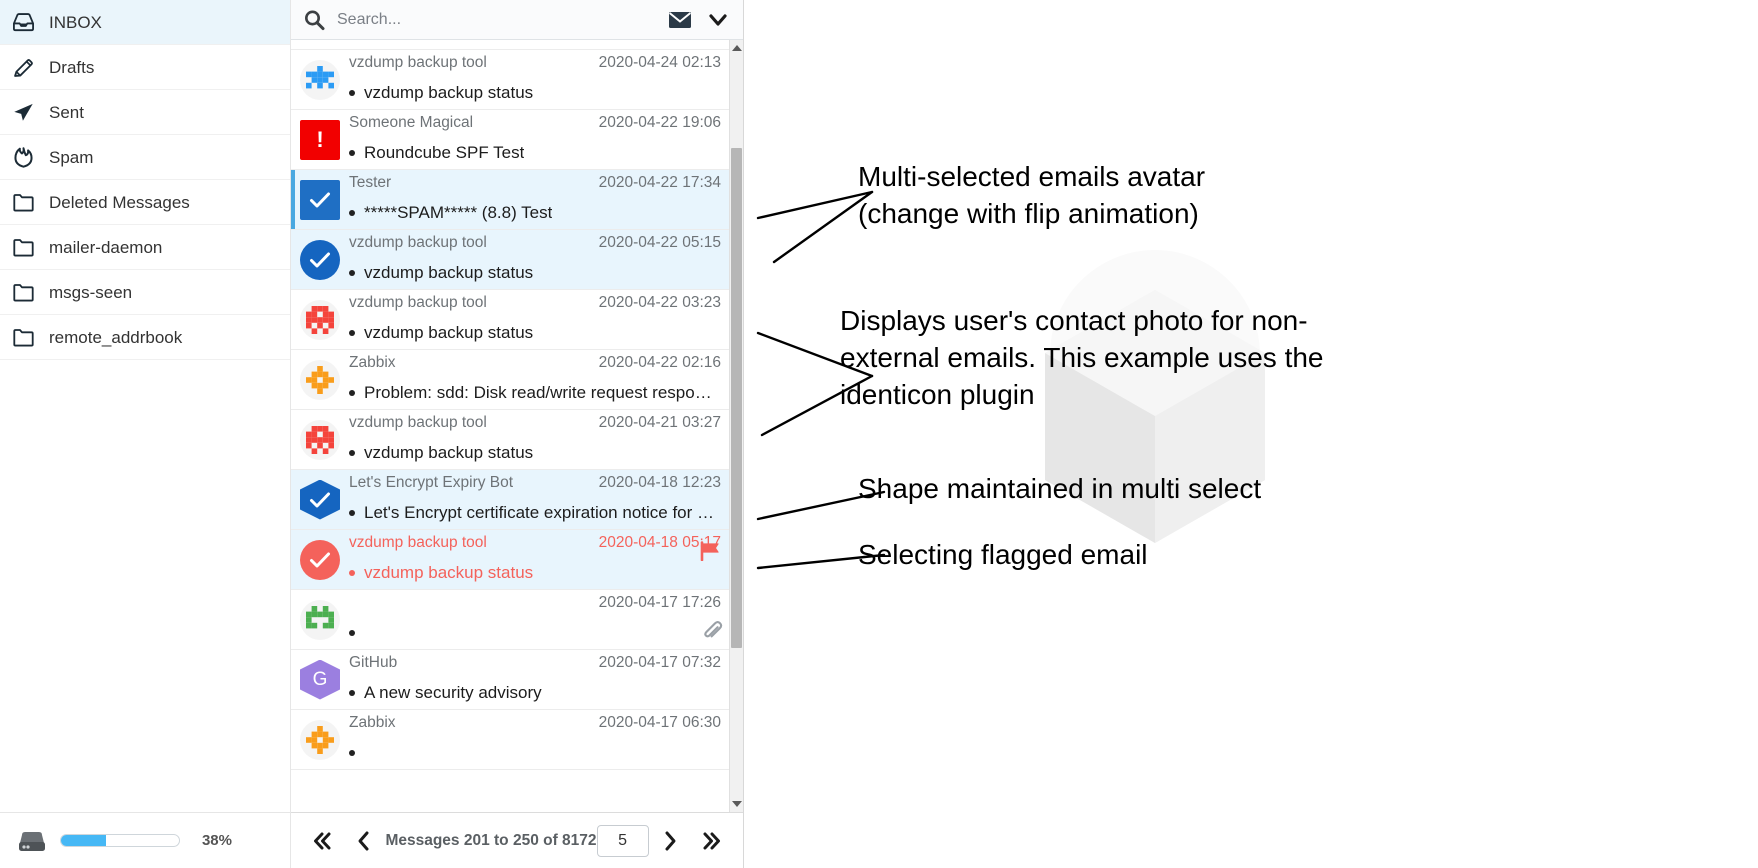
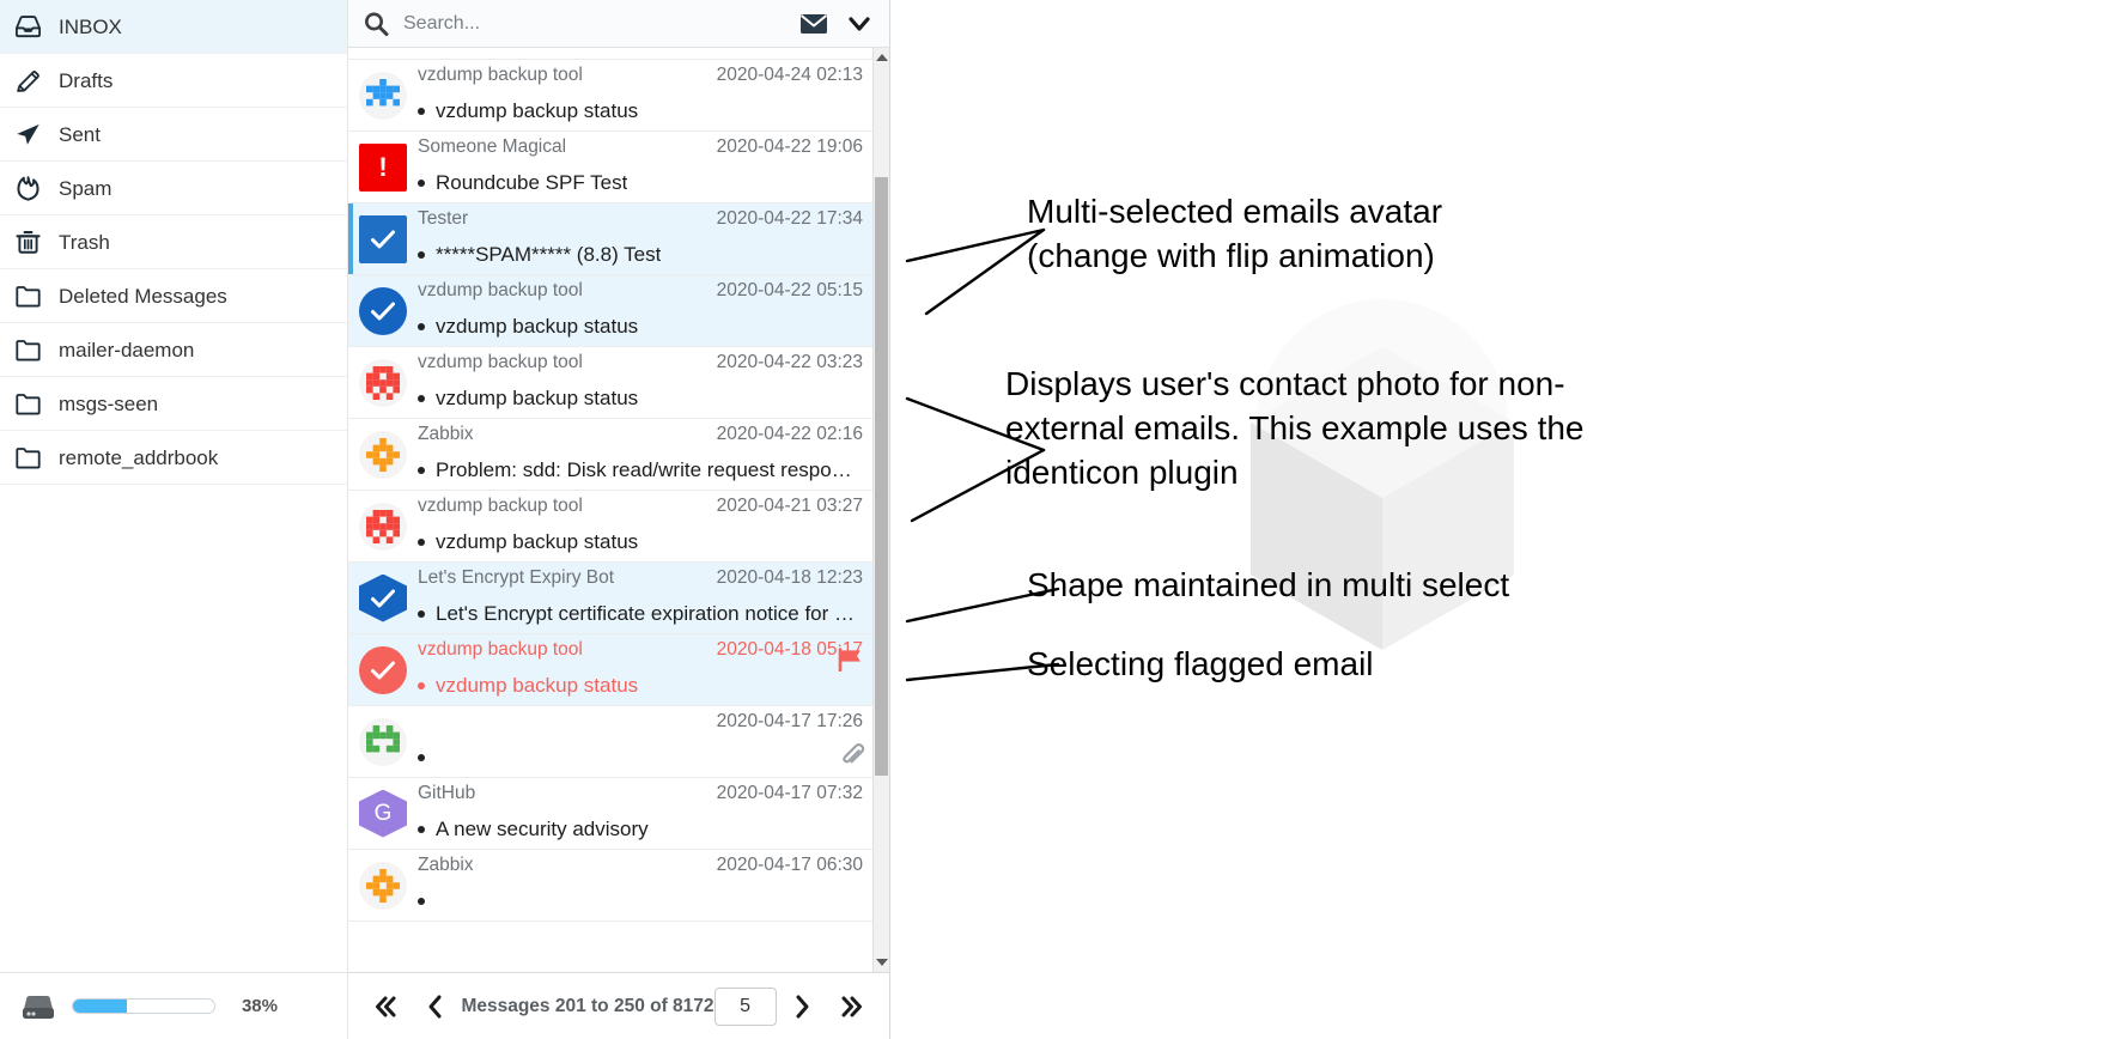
  INBOX
  Drafts
  Sent
  Spam
+ Trash
  Deleted Messages
  mailer-daemon
  msgs-seen
  remote_addrbook
  38%
  Search...
  vzdump backup tool
  2020-04-24 02:13
  vzdump backup status
  !
  Someone Magical
  2020-04-22 19:06
  Roundcube SPF Test
  Tester
  2020-04-22 17:34
  *****SPAM***** (8.8) Test
  vzdump backup tool
  2020-04-22 05:15
  vzdump backup status
  vzdump backup tool
  2020-04-22 03:23
  vzdump backup status
  Zabbix
  2020-04-22 02:16
  Problem: sdd: Disk read/write request respo…
  vzdump backup tool
  2020-04-21 03:27
  vzdump backup status
  Let's Encrypt Expiry Bot
  2020-04-18 12:23
  Let's Encrypt certificate expiration notice for …
  vzdump backup tool
  2020-04-18 0517
  vzdump backup status
  2020-04-17 17:26
  G
  GitHub
  2020-04-17 07:32
  A new security advisory
  Zabbix
  2020-04-17 06:30
  Messages 201 to 250 of 8172
  5
  Multi-selected emails avatar
  (change with flip animation)
  Displays user's contact photo for non-
  external emails. This example uses the
  identicon plugin
  Shape maintained in multi select
  Selecting flagged email
